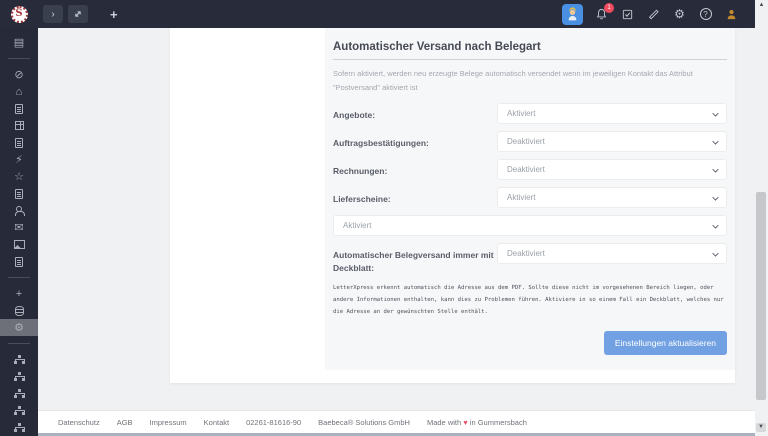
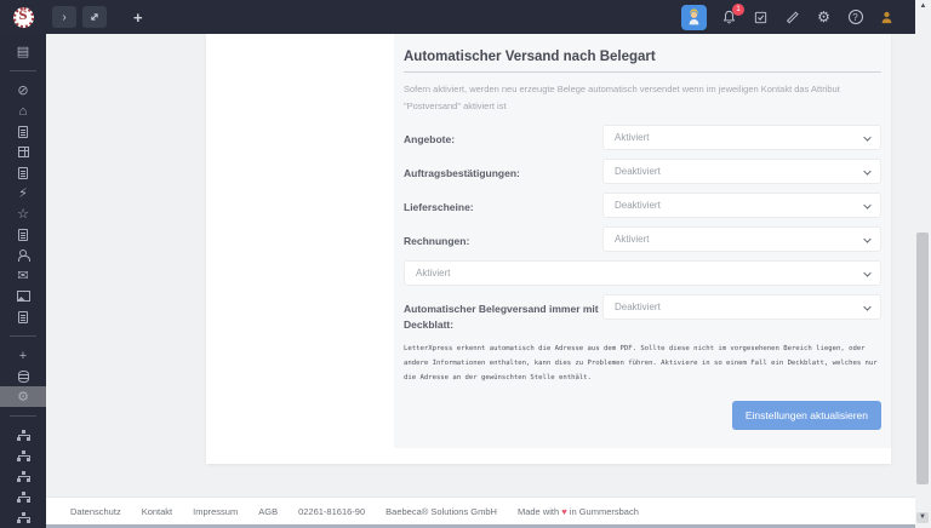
  S
  ›
  +
  ⚙
  ?
  ▤
  ⊘
  ⌂
  ⚡
  ☆
  ✉
  +
  ⚙
  Automatischer Versand nach Belegart
  Sofern aktiviert, werden neu erzeugte Belege automatisch versendet wenn im jeweiligen Kontakt das Attribut "Postversand" aktiviert ist
  Angebote:
  Aktiviert
  Auftragsbestätigungen:
  Deaktiviert
- Rechnungen:
+ Lieferscheine:
  Deaktiviert
- Lieferscheine:
+ Rechnungen:
  Aktiviert
  Aktiviert
  Automatischer Belegversand immer mit Deckblatt:
  Deaktiviert
  Einstellungen aktualisieren
  Datenschutz
- AGB
+ Kontakt
  Impressum
- Kontakt
+ AGB
  02261-81616-90
  Baebeca® Solutions GmbH
  Made with ♥ in Gummersbach
